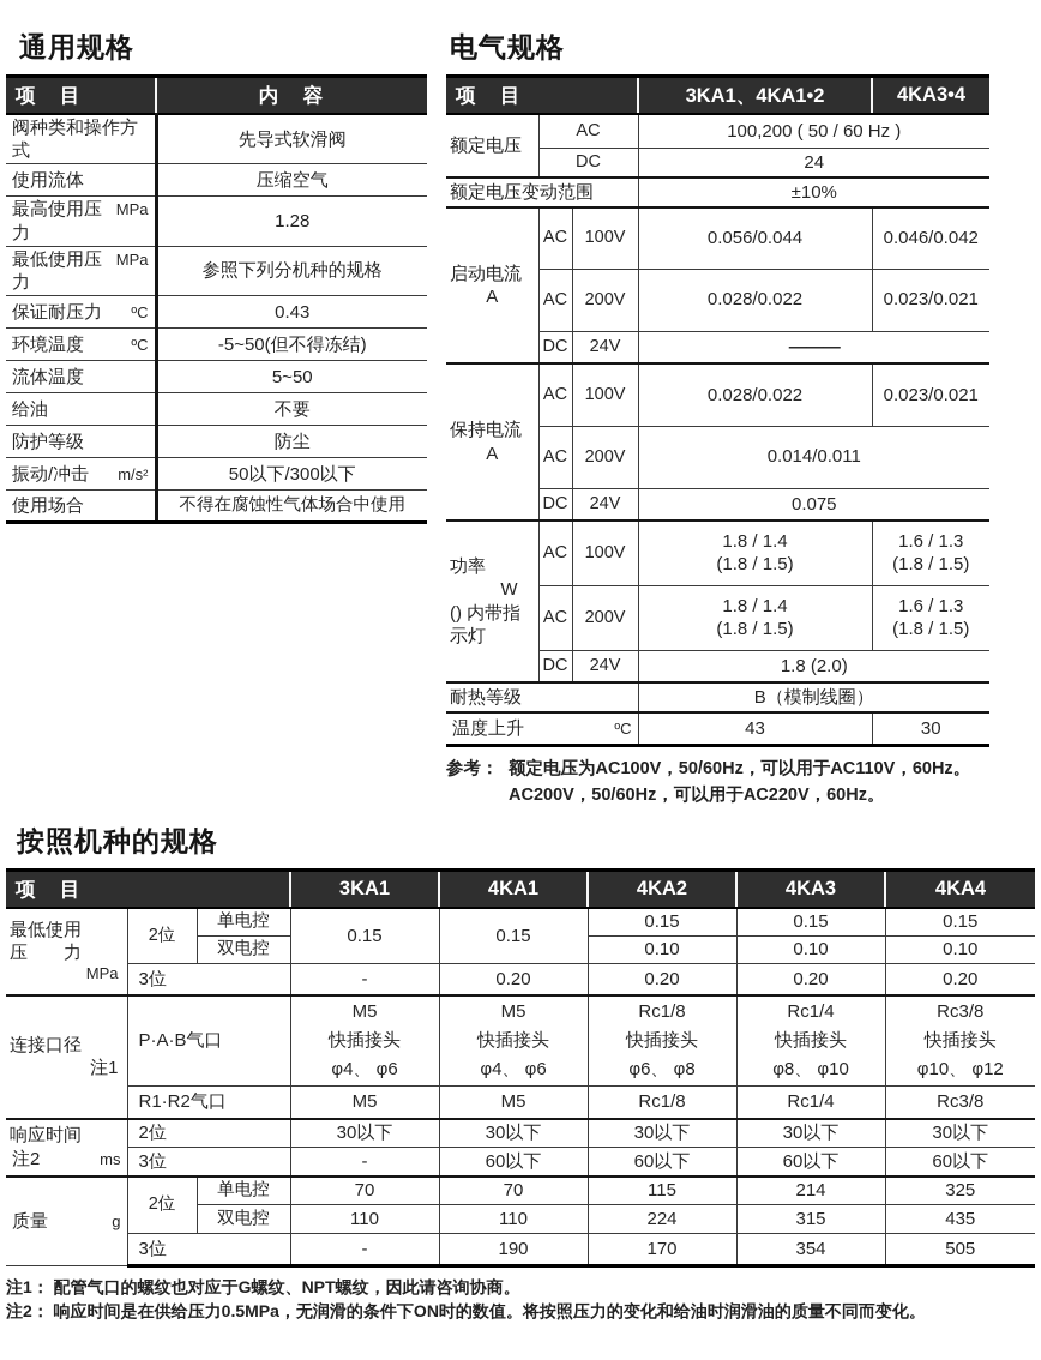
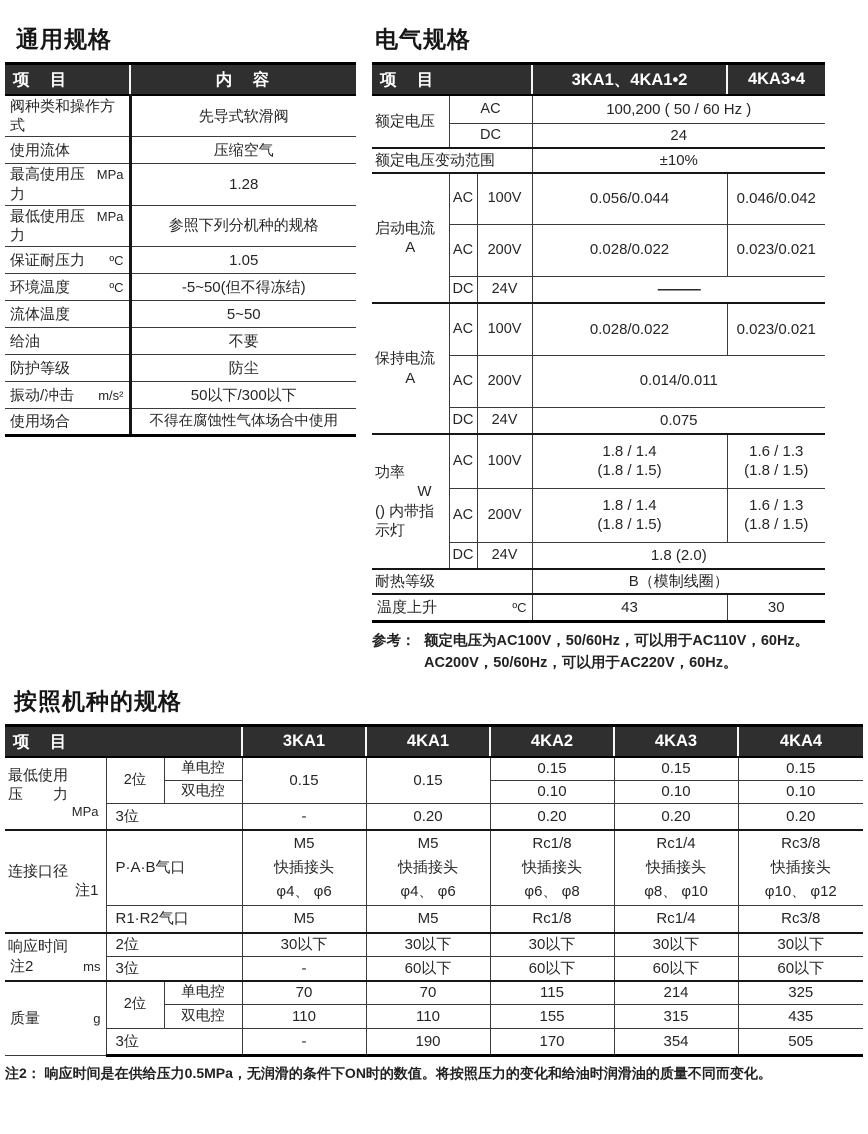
  通用规格
  项 目	内 容
  阀种类和操作方式	先导式软滑阀
  使用流体	压缩空气
  最高使用压力MPa	1.28
  最低使用压力MPa	参照下列分机种的规格
- 保证耐压力 ºC	0.43
+ 保证耐压力 ºC	1.05
  环境温度 ºC	-5~50(但不得冻结)
  流体温度	5~50
  给油	不要
  防护等级	防尘
  振动/冲击 m/s²	50以下/300以下
  使用场合	不得在腐蚀性气体场合中使用
  电气规格
  项 目	3KA1、4KA1•2	4KA3•4
  额定电压	AC	100,200 ( 50 / 60 Hz )
  DC	24
  额定电压变动范围	±10%
  启动电流 A	AC	100V	0.056/0.044	0.046/0.042
  AC	200V	0.028/0.022	0.023/0.021
  DC	24V	———
  保持电流 A	AC	100V	0.028/0.022	0.023/0.021
  AC	200V	0.014/0.011
  DC	24V	0.075
  功率 W () 内带指 示灯	AC	100V	1.8 / 1.4 (1.8 / 1.5)	1.6 / 1.3 (1.8 / 1.5)
  AC	200V	1.8 / 1.4 (1.8 / 1.5)	1.6 / 1.3 (1.8 / 1.5)
  DC	24V	1.8 (2.0)
  耐热等级	B（模制线圈）
  温度上升 ºC	43	30
  参考：
  额定电压为AC100V，50/60Hz，可以用于AC110V，60Hz。
  AC200V，50/60Hz，可以用于AC220V，60Hz。
  按照机种的规格
  项 目	3KA1	4KA1	4KA2	4KA3	4KA4
  最低使用 压 力 MPa	2位	单电控	0.15	0.15	0.15	0.15	0.15
  双电控	0.10	0.10	0.10
  3位	-	0.20	0.20	0.20	0.20
  连接口径 注1	P·A·B气口	M5 快插接头 φ4、 φ6	M5 快插接头 φ4、 φ6	Rc1/8 快插接头 φ6、 φ8	Rc1/4 快插接头 φ8、 φ10	Rc3/8 快插接头 φ10、 φ12
  R1·R2气口	M5	M5	Rc1/8	Rc1/4	Rc3/8
  响应时间 注2 ms	2位	30以下	30以下	30以下	30以下	30以下
  3位	-	60以下	60以下	60以下	60以下
  质量 g	2位	单电控	70	70	115	214	325
- 双电控	110	110	224	315	435
+ 双电控	110	110	155	315	435
  3位	-	190	170	354	505
- 注1： 配管气口的螺纹也对应于G螺纹、NPT螺纹，因此请咨询协商。
  注2： 响应时间是在供给压力0.5MPa，无润滑的条件下ON时的数值。将按照压力的变化和给油时润滑油的质量不同而变化。
